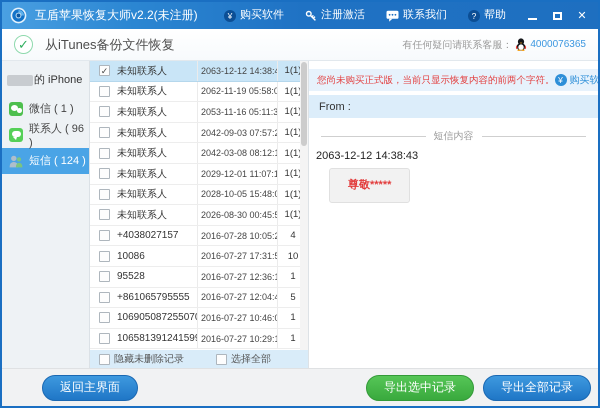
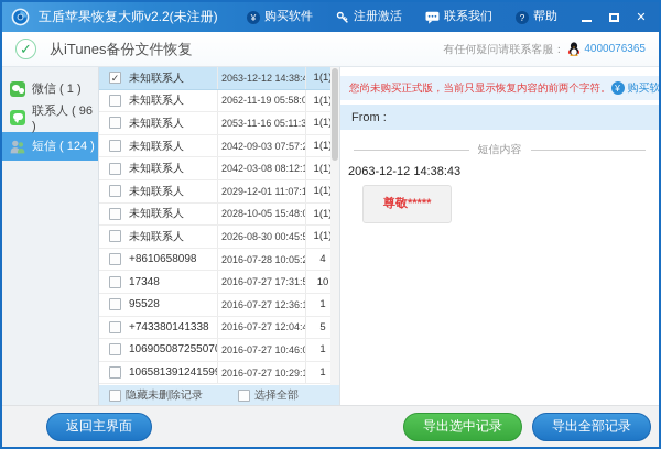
  互盾苹果恢复大师v2.2(未注册)
  ¥
  购买软件
  注册激活
  联系我们
  ?
  帮助
  ✕
  ✓
  从iTunes备份文件恢复
  有任何疑问请联系客服：
  4000076365
- 的 iPhone
  微信 ( 1 )
  联系人 ( 96 )
  短信 ( 124 )
  ✓
  未知联系人
  2063-12-12 14:38:4
  1(1
  未知联系人
  2062-11-19 05:58:0
  1(1
  未知联系人
  2053-11-16 05:11:3
  1(1
  未知联系人
  2042-09-03 07:57:2
  1(1
  未知联系人
  2042-03-08 08:12:1
  1(1
  未知联系人
  2029-12-01 11:07:1
  1(1
  未知联系人
  2028-10-05 15:48:0
  1(1
  未知联系人
  2026-08-30 00:45:5
  1(1
- +4038027157
+ +8610658098
  2016-07-28 10:05:2
  4
- 10086
+ 17348
  2016-07-27 17:31:5
  10
  95528
  2016-07-27 12:36:1
  1
- +861065795555
+ +743380141338
  2016-07-27 12:04:4
  5
  106905087255070
  2016-07-27 10:46:0
  1
  106581391241599
  2016-07-27 10:29:1
  1
  隐藏未删除记录
  选择全部
  您尚未购买正式版，当前只显示恢复内容的前两个字符。
  ¥
  购买软
  From :
  短信内容
  2063-12-12 14:38:43
  尊敬*****
  返回主界面
  导出选中记录
  导出全部记录
